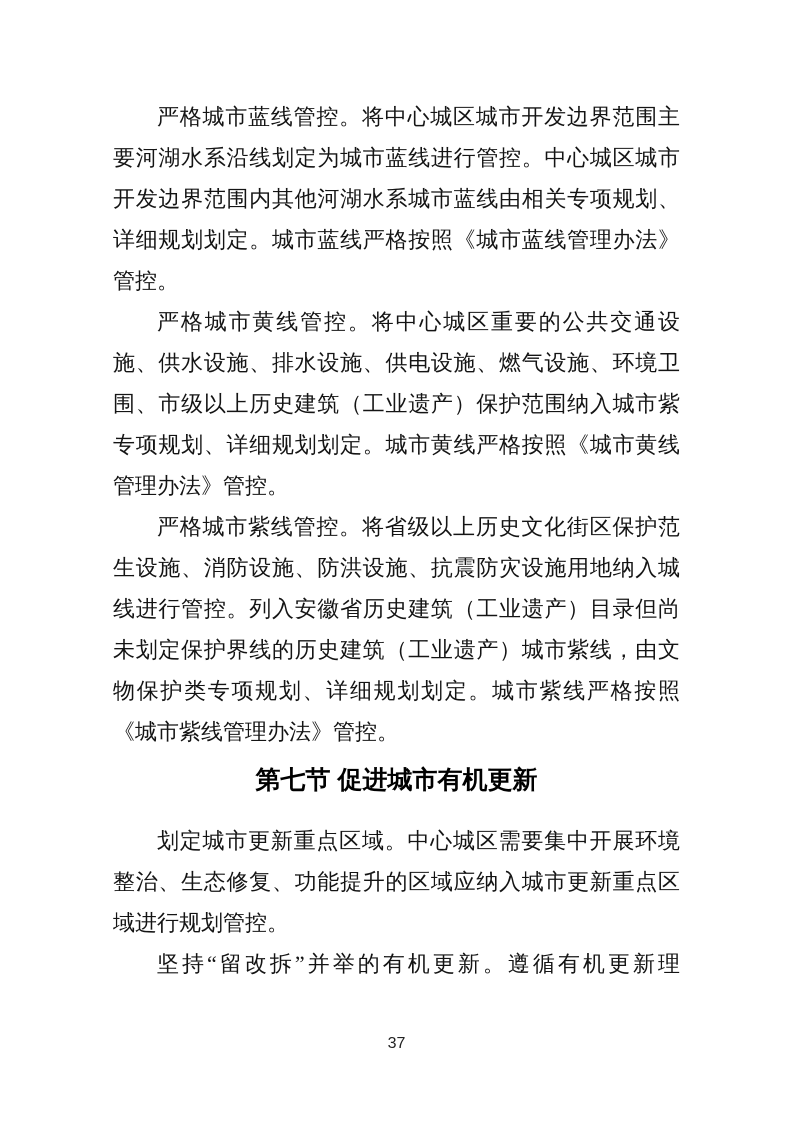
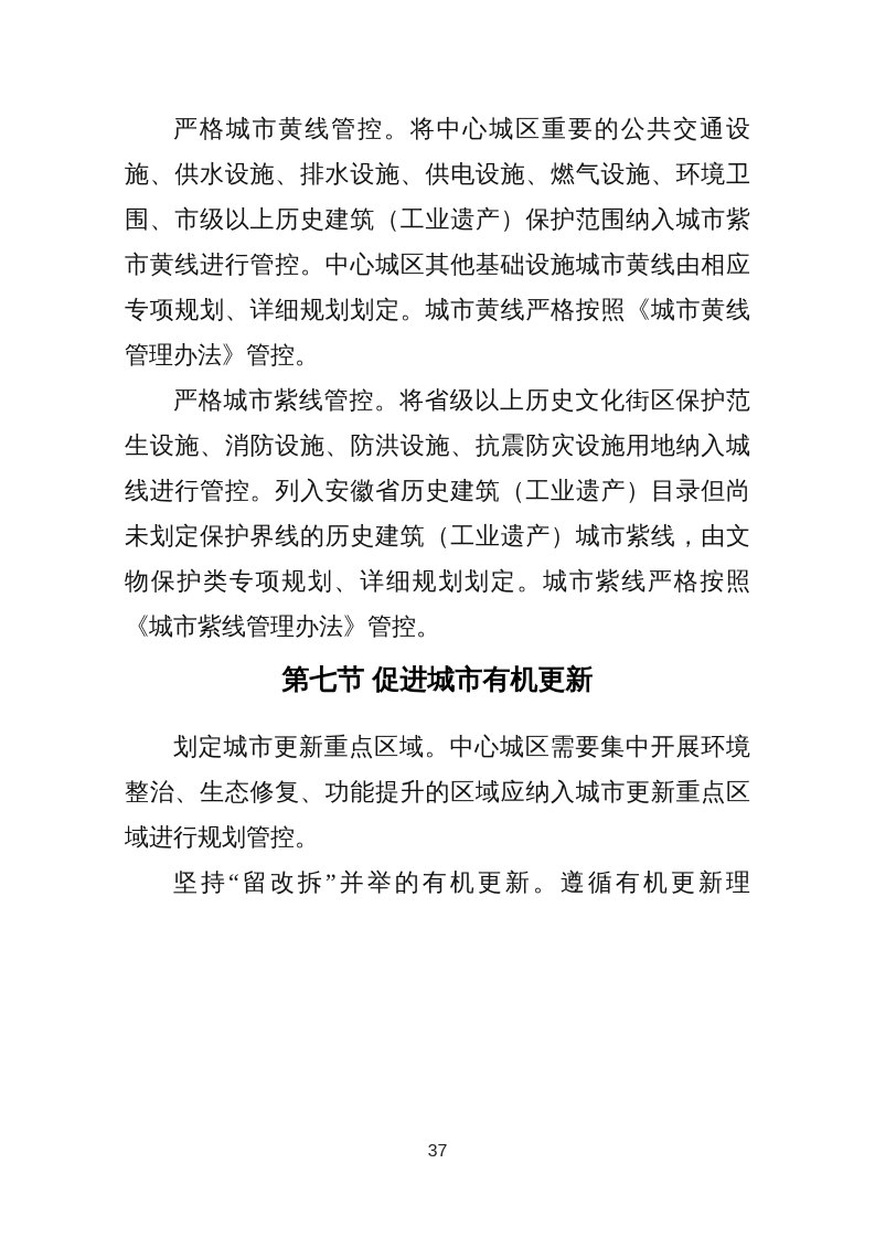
- 严格城市蓝线管控。将中心城区城市开发边界范围主
- 要河湖水系沿线划定为城市蓝线进行管控。中心城区城市
- 开发边界范围内其他河湖水系城市蓝线由相关专项规划、
- 详细规划划定。城市蓝线严格按照《城市蓝线管理办法》
- 管控。
  严格城市黄线管控。将中心城区重要的公共交通设
  施、供水设施、排水设施、供电设施、燃气设施、环境卫
  围、市级以上历史建筑（工业遗产）保护范围纳入城市紫
+ 市黄线进行管控。中心城区其他基础设施城市黄线由相应
  专项规划、详细规划划定。城市黄线严格按照《城市黄线
  管理办法》管控。
  严格城市紫线管控。将省级以上历史文化街区保护范
  生设施、消防设施、防洪设施、抗震防灾设施用地纳入城
  线进行管控。列入安徽省历史建筑（工业遗产）目录但尚
  未划定保护界线的历史建筑（工业遗产）城市紫线，由文
  物保护类专项规划、详细规划划定。城市紫线严格按照
  《城市紫线管理办法》管控。
  第七节 促进城市有机更新
  划定城市更新重点区域。中心城区需要集中开展环境
  整治、生态修复、功能提升的区域应纳入城市更新重点区
  域进行规划管控。
  坚持“留改拆”并举的有机更新。遵循有机更新理
  37
